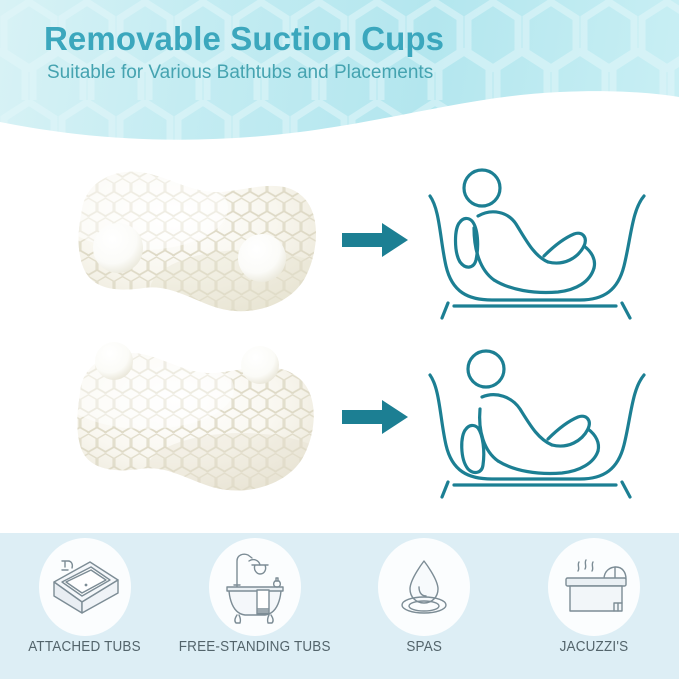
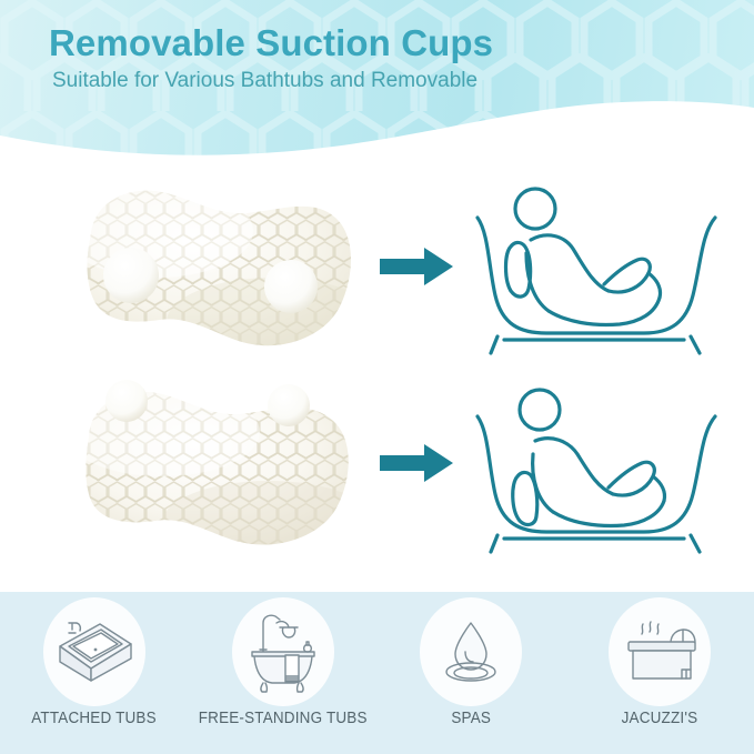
  Removable Suction Cups
- Suitable for Various Bathtubs and Placements
+ Suitable for Various Bathtubs and Removable
  ATTACHED TUBS
  FREE-STANDING TUBS
  SPAS
  JACUZZI'S
